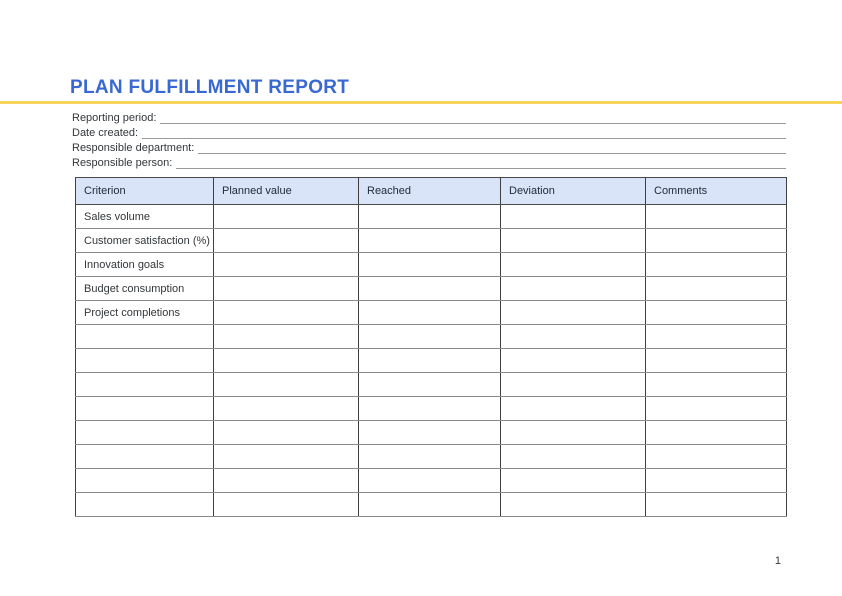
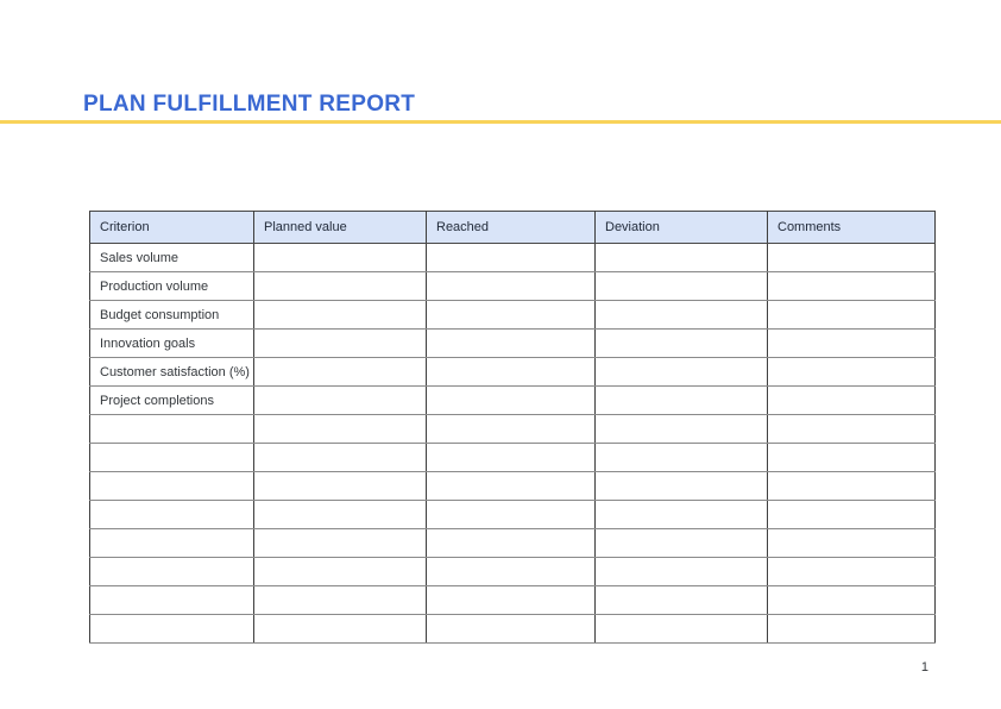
  PLAN FULFILLMENT REPORT
- Reporting period:
- Date created:
- Responsible department:
- Responsible person:
  Criterion	Planned value	Reached	Deviation	Comments
  Sales volume
+ Production volume
- Customer satisfaction (%)
+ Budget consumption
  Innovation goals
- Budget consumption
+ Customer satisfaction (%)
  Project completions
  1
